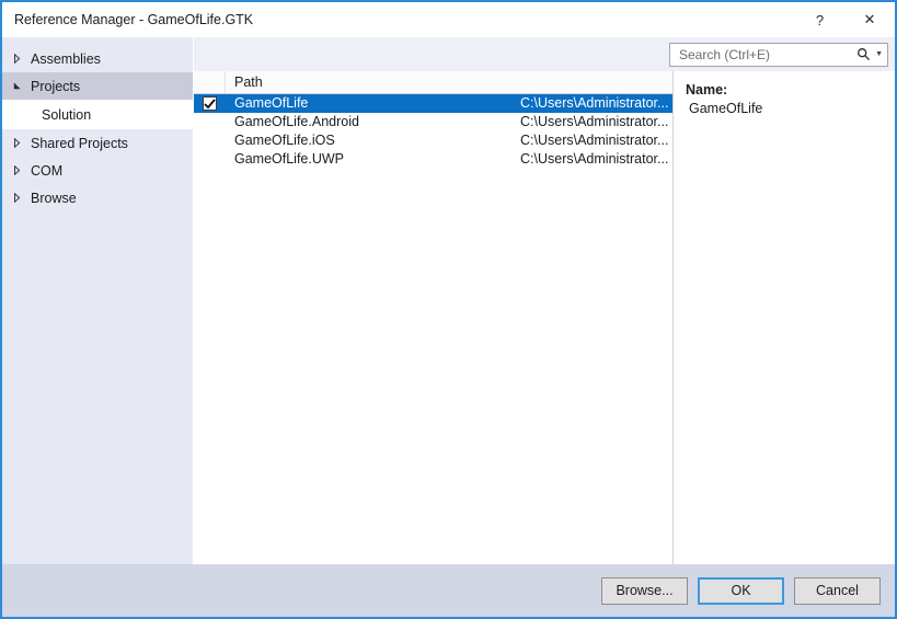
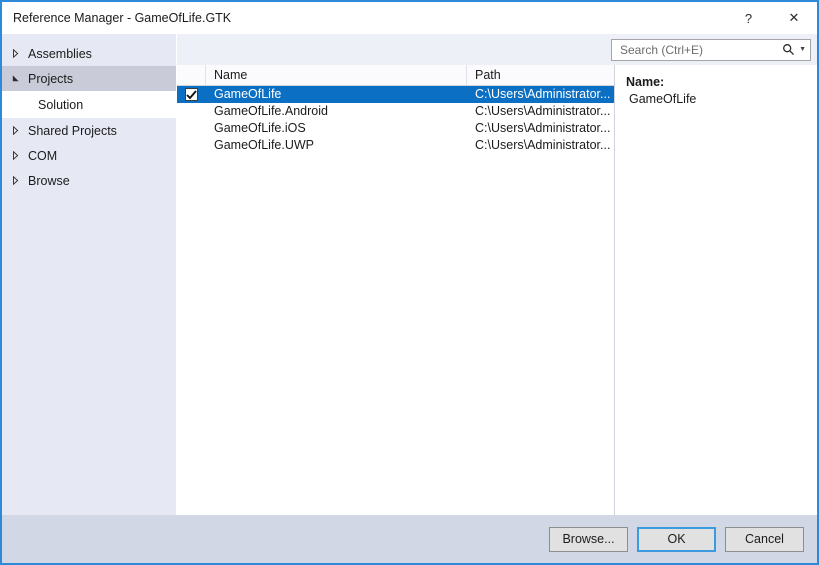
  Reference Manager - GameOfLife.GTK
  ?
  ✕
  Assemblies
  Projects
  Solution
  Shared Projects
  COM
  Browse
  Search (Ctrl+E)
+ Name
  Path
  GameOfLife
  C:\Users\Administrator...
  GameOfLife.Android
  C:\Users\Administrator...
  GameOfLife.iOS
  C:\Users\Administrator...
  GameOfLife.UWP
  C:\Users\Administrator...
  Name:
  GameOfLife
  Browse...
  OK
  Cancel
